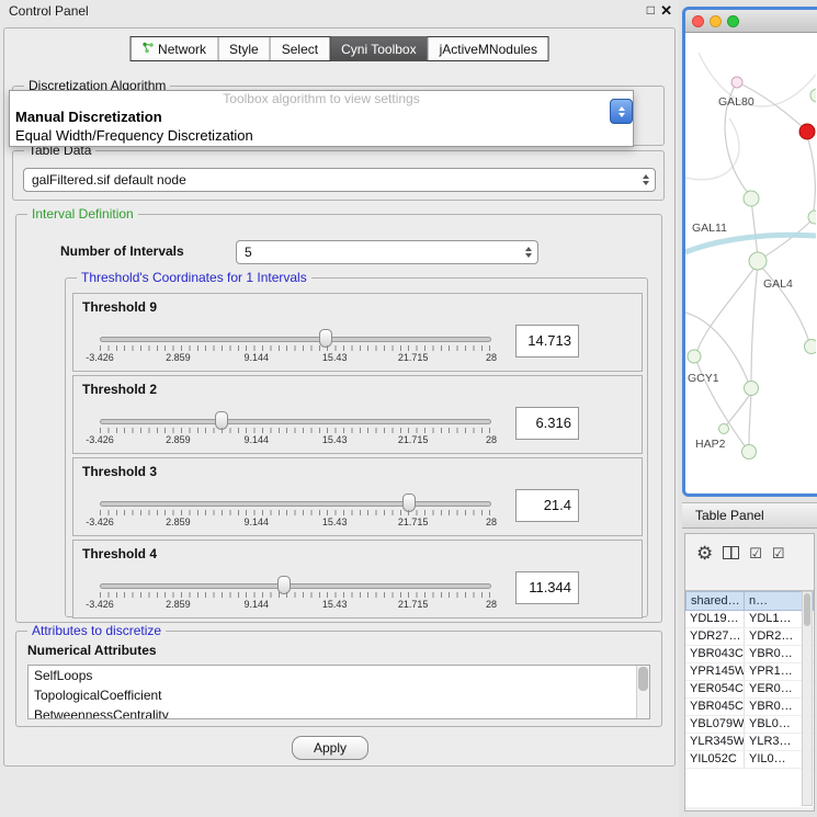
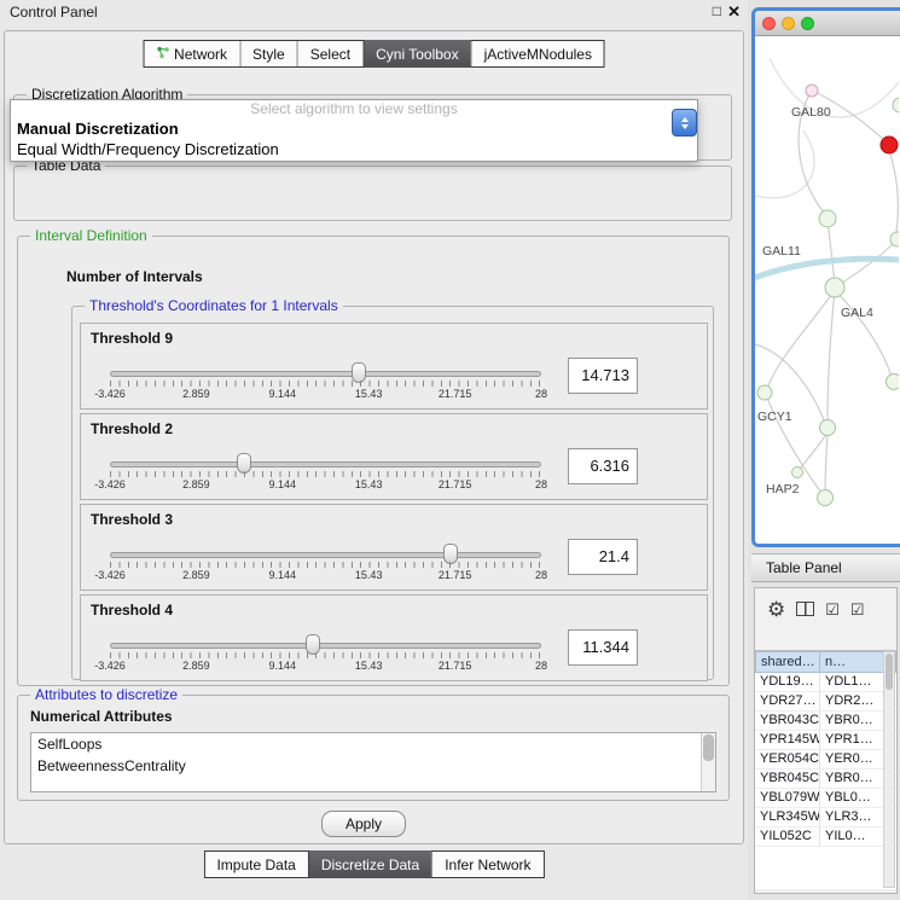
  Control Panel
  □
  ✕
  Network
  Style
  Select
  Cyni Toolbox
  jActiveMNodules
  Discretization Algorithm
- Toolbox algorithm to view settings
+ Select algorithm to view settings
  Manual Discretization
  Equal Width/Frequency Discretization
  Table Data
- galFiltered.sif default node
  Interval Definition
  Number of Intervals
- 5
  Threshold's Coordinates for 1 Intervals
  Threshold 9
  -3.426
  2.859
  9.144
  15.43
  21.715
  28
  14.713
  Threshold 2
  -3.426
  2.859
  9.144
  15.43
  21.715
  28
  6.316
  Threshold 3
  -3.426
  2.859
  9.144
  15.43
  21.715
  28
  21.4
  Threshold 4
  -3.426
  2.859
  9.144
  15.43
  21.715
  28
  11.344
  Attributes to discretize
  Numerical Attributes
  SelfLoops
- TopologicalCoefficient
  BetweennessCentrality
  Apply
+ Impute Data
+ Discretize Data
+ Infer Network
  GAL80
  GAL11
  GAL4
  GCY1
  HAP2
  Table Panel
  ⚙
  ☑
  ☑
  shared…
  n…
  YDL19…
  YDL1…
  YDR27…
  YDR2…
  YBR043C
  YBR0…
  YPR145W
  YPR1…
  YER054C
  YER0…
  YBR045C
  YBR0…
  YBL079W
  YBL0…
  YLR345W
  YLR3…
  YIL052C
  YIL0…
